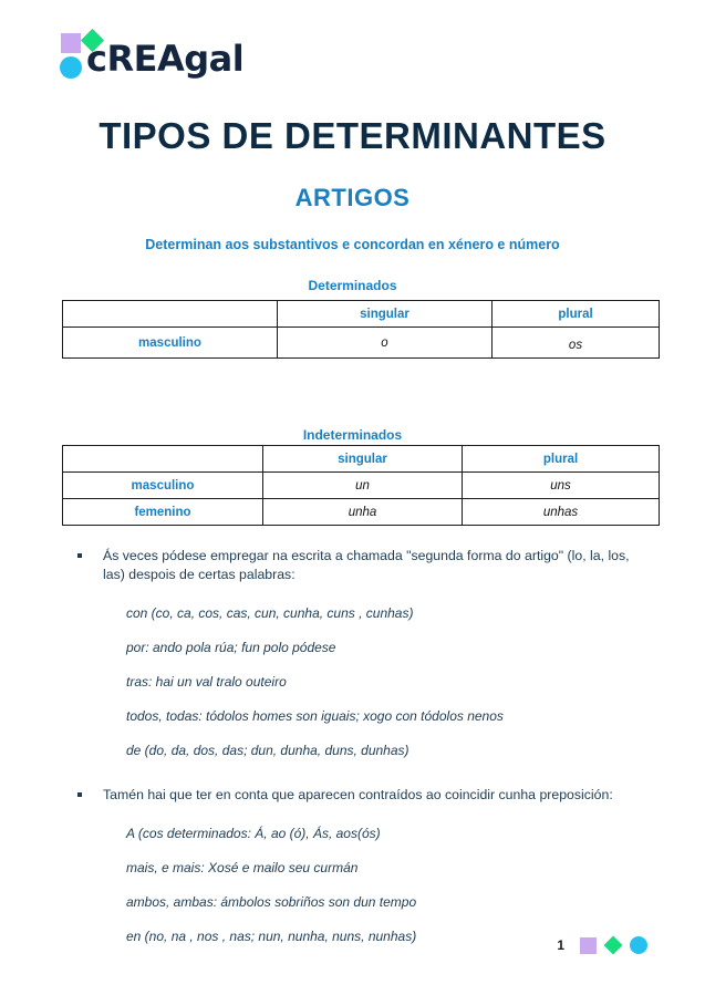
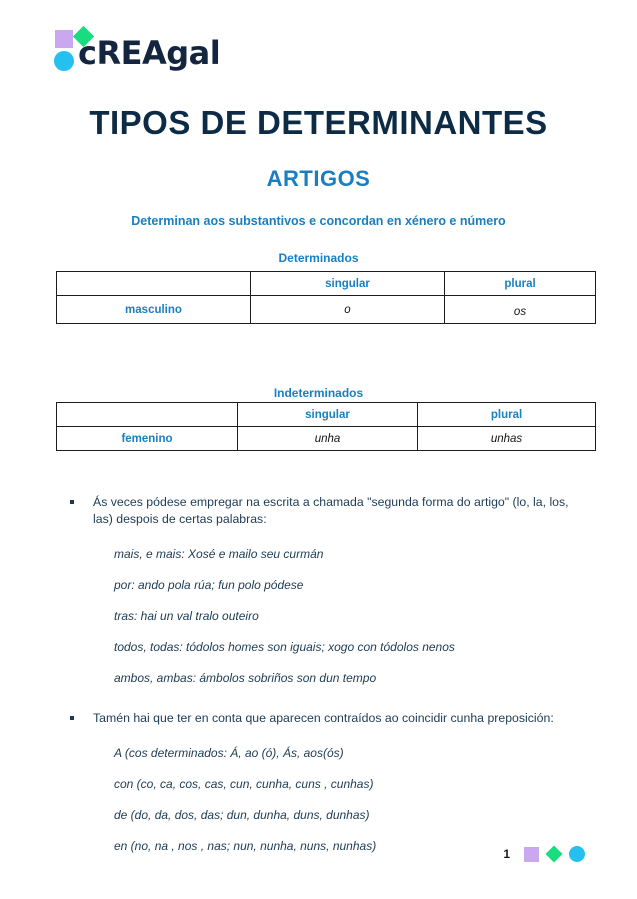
  cREAgal
  TIPOS DE DETERMINANTES
  ARTIGOS
  Determinan aos substantivos e concordan en xénero e número
  Determinados
  	singular	plural
  masculino	o	os
  Indeterminados
  	singular	plural
- masculino	un	uns
  femenino	unha	unhas
  Ás veces pódese empregar na escrita a chamada "segunda forma do artigo" (lo, la, los, las) despois de certas palabras:
- con (co, ca, cos, cas, cun, cunha, cuns , cunhas)
+ mais, e mais: Xosé e mailo seu curmán
  por: ando pola rúa; fun polo pódese
  tras: hai un val tralo outeiro
  todos, todas: tódolos homes son iguais; xogo con tódolos nenos
- de (do, da, dos, das; dun, dunha, duns, dunhas)
+ ambos, ambas: ámbolos sobriños son dun tempo
  Tamén hai que ter en conta que aparecen contraídos ao coincidir cunha preposición:
  A (cos determinados: Á, ao (ó), Ás, aos(ós)
- mais, e mais: Xosé e mailo seu curmán
+ con (co, ca, cos, cas, cun, cunha, cuns , cunhas)
- ambos, ambas: ámbolos sobriños son dun tempo
+ de (do, da, dos, das; dun, dunha, duns, dunhas)
  en (no, na , nos , nas; nun, nunha, nuns, nunhas)
  1
